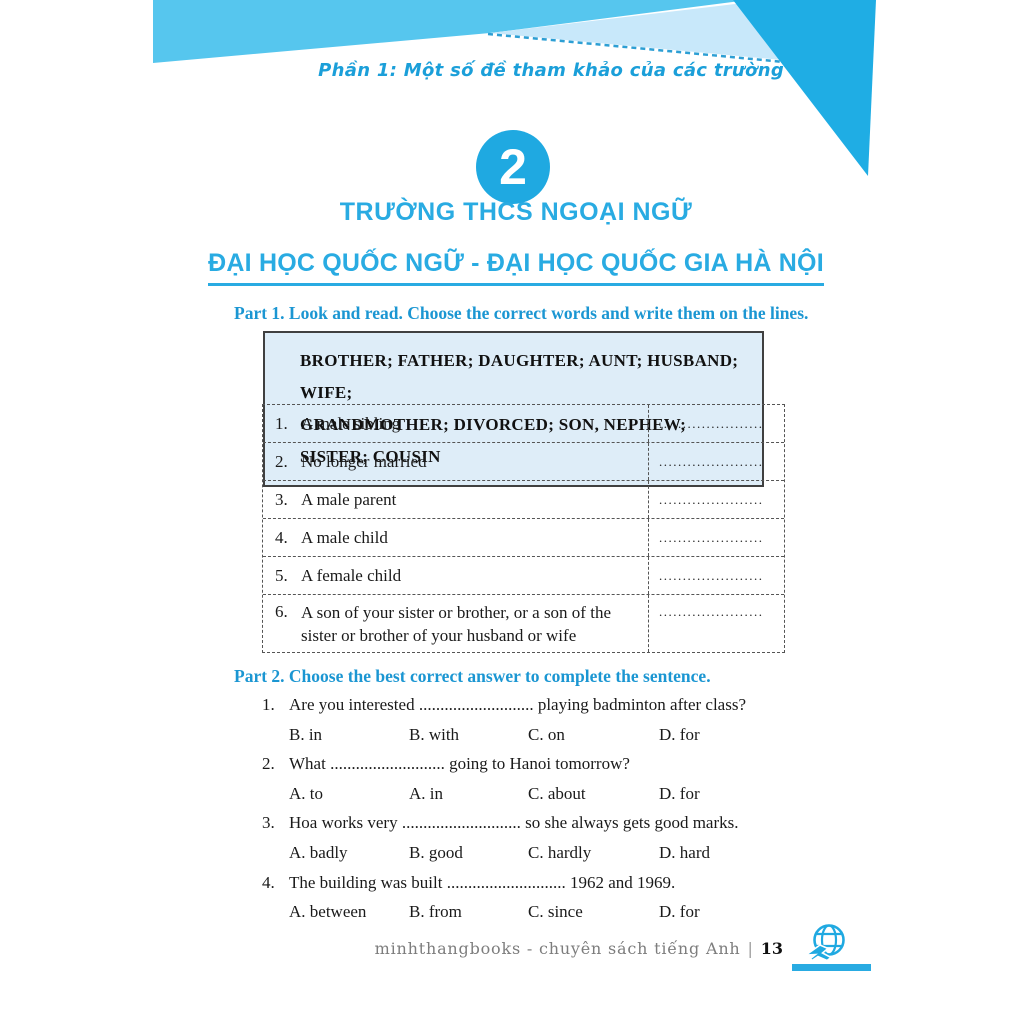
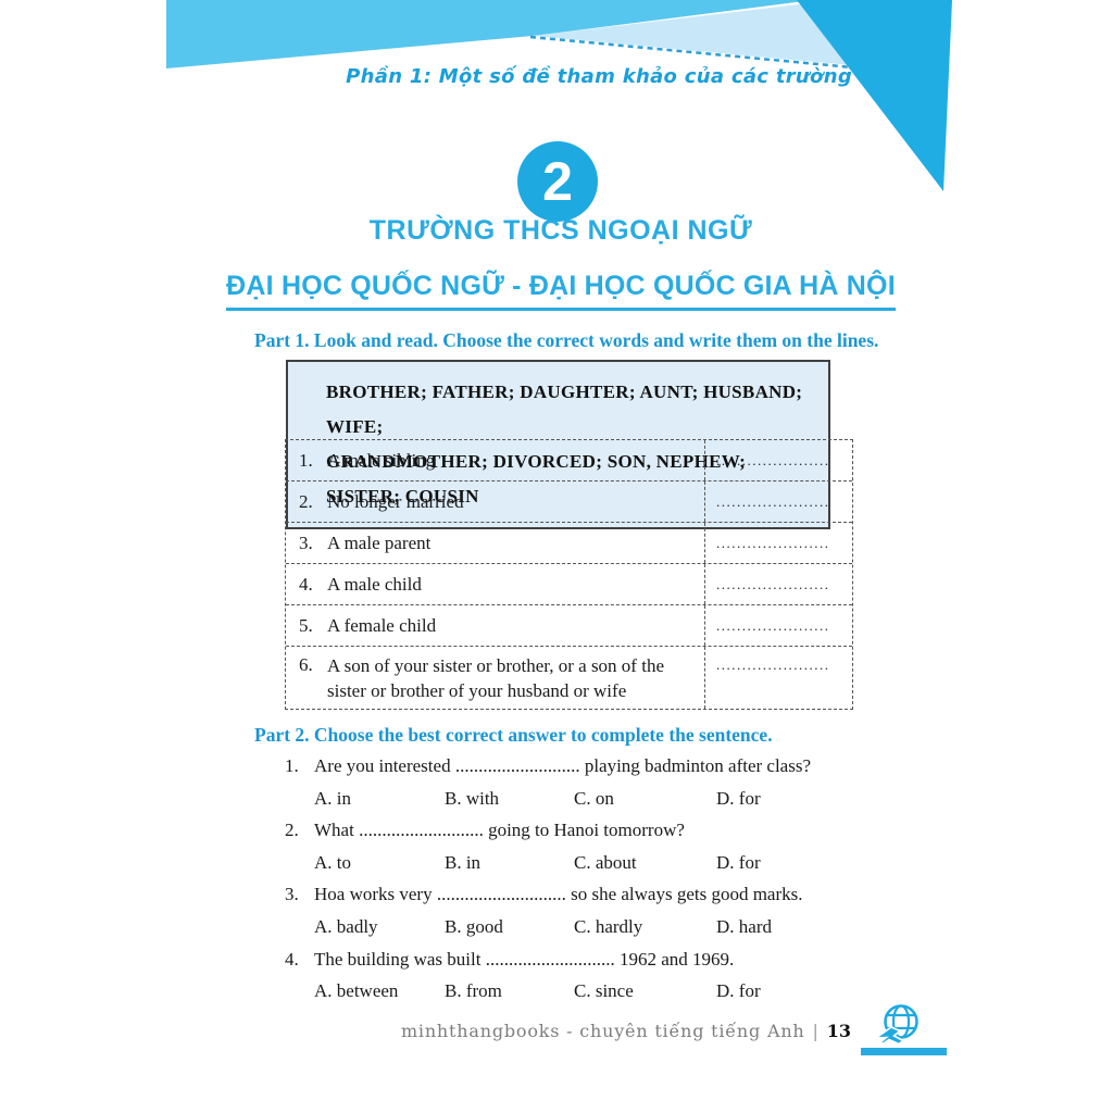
  Phần 1: Một số đề tham khảo của các trường
  2
  TRƯỜNG THCS NGOẠI NGỮ
  ĐẠI HỌC QUỐC NGỮ - ĐẠI HỌC QUỐC GIA HÀ NỘI
  Part 1. Look and read. Choose the correct words and write them on the lines.
  BROTHER; FATHER; DAUGHTER; AUNT; HUSBAND; WIFE;
  GRANDMOTHER; DIVORCED; SON, NEPHEW; SISTER; COUSIN
  1.
  A male sibling
  ......................
  2.
  No longer married
  ......................
  3.
  A male parent
  ......................
  4.
  A male child
  ......................
  5.
  A female child
  ......................
  6.
  A son of your sister or brother, or a son of the sister or brother of your husband or wife
  ......................
  Part 2. Choose the best correct answer to complete the sentence.
  1. Are you interested ........................... playing badminton after class?
- B. in
+ A. in
  B. with
  C. on
  D. for
  2. What ........................... going to Hanoi tomorrow?
  A. to
- A. in
+ B. in
  C. about
  D. for
  3. Hoa works very ............................ so she always gets good marks.
  A. badly
  B. good
  C. hardly
  D. hard
  4. The building was built ............................ 1962 and 1969.
  A. between
  B. from
  C. since
  D. for
- minhthangbooks - chuyên sách tiếng Anh | 13
+ minhthangbooks - chuyên tiếng tiếng Anh | 13
